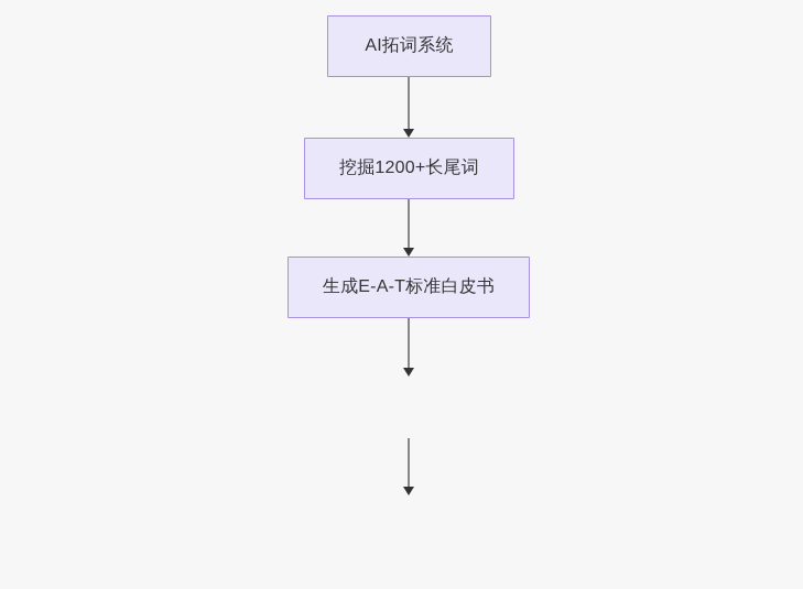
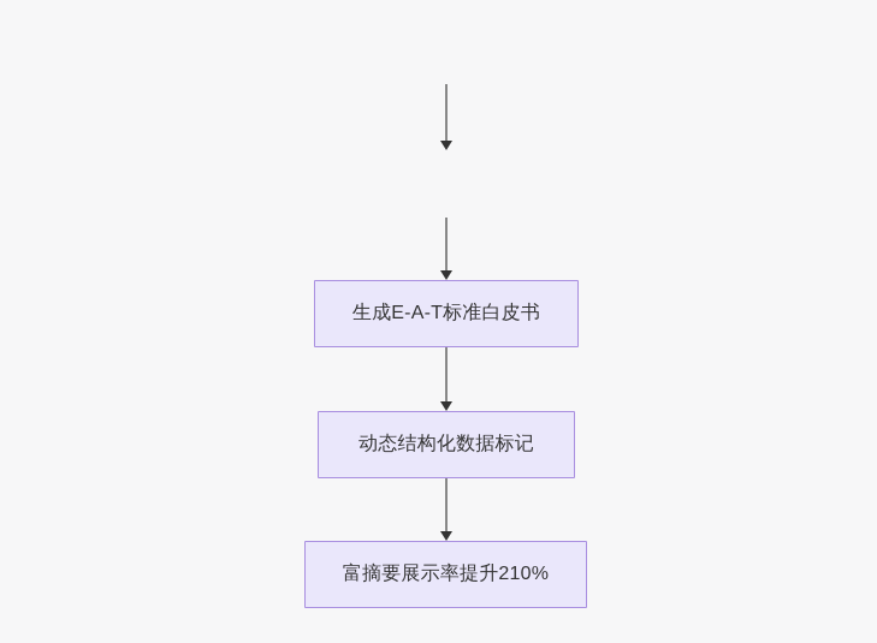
- AI拓词系统
- 挖掘1200+长尾词
  生成E-A-T标准白皮书
+ 动态结构化数据标记
+ 富摘要展示率提升210%
